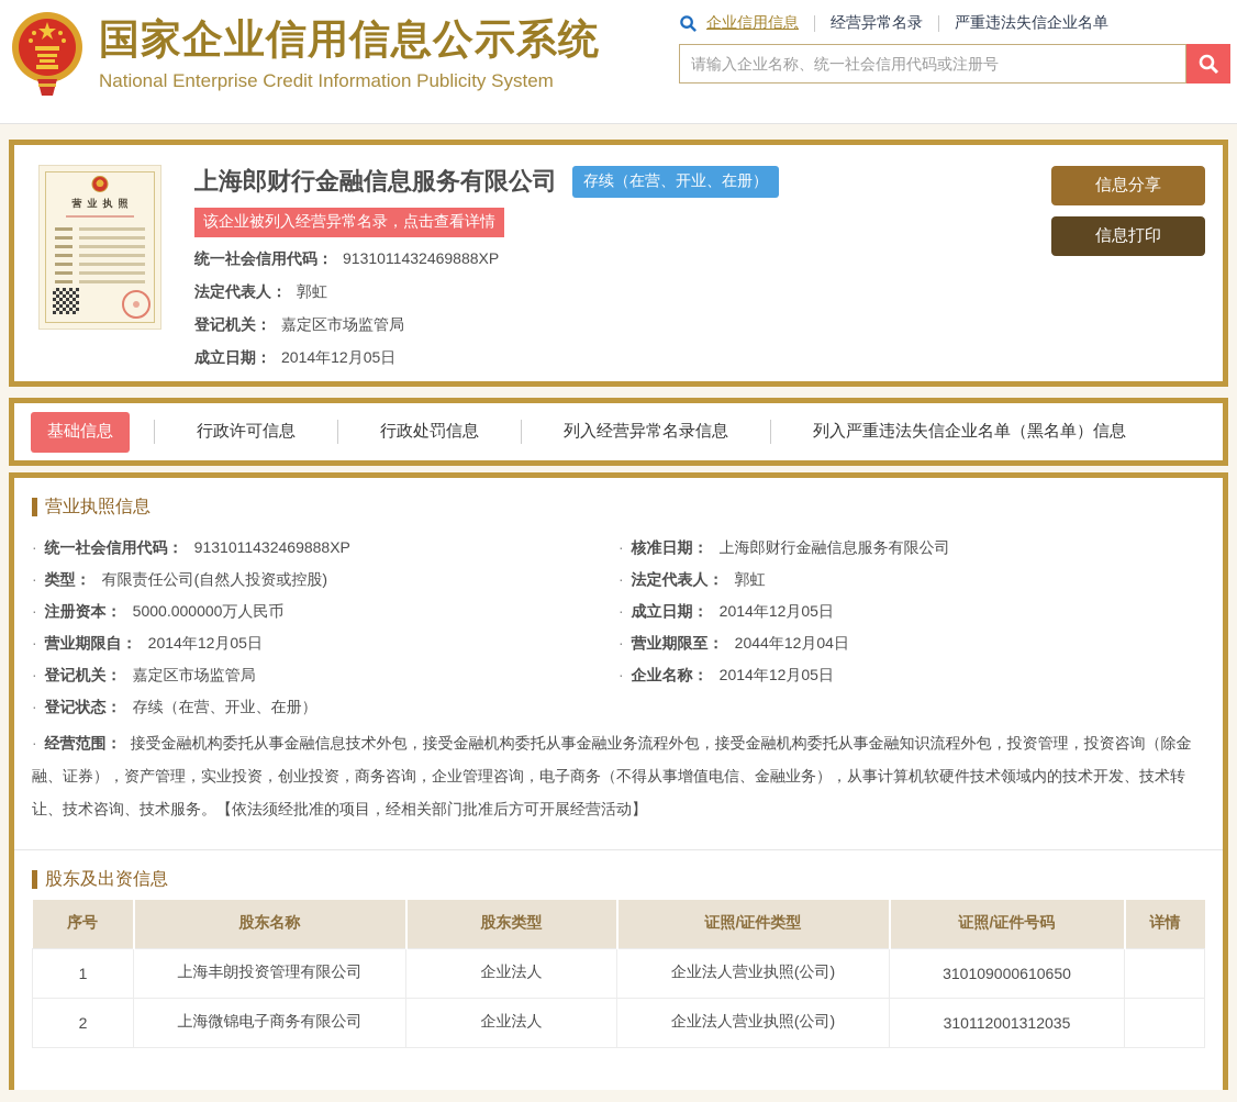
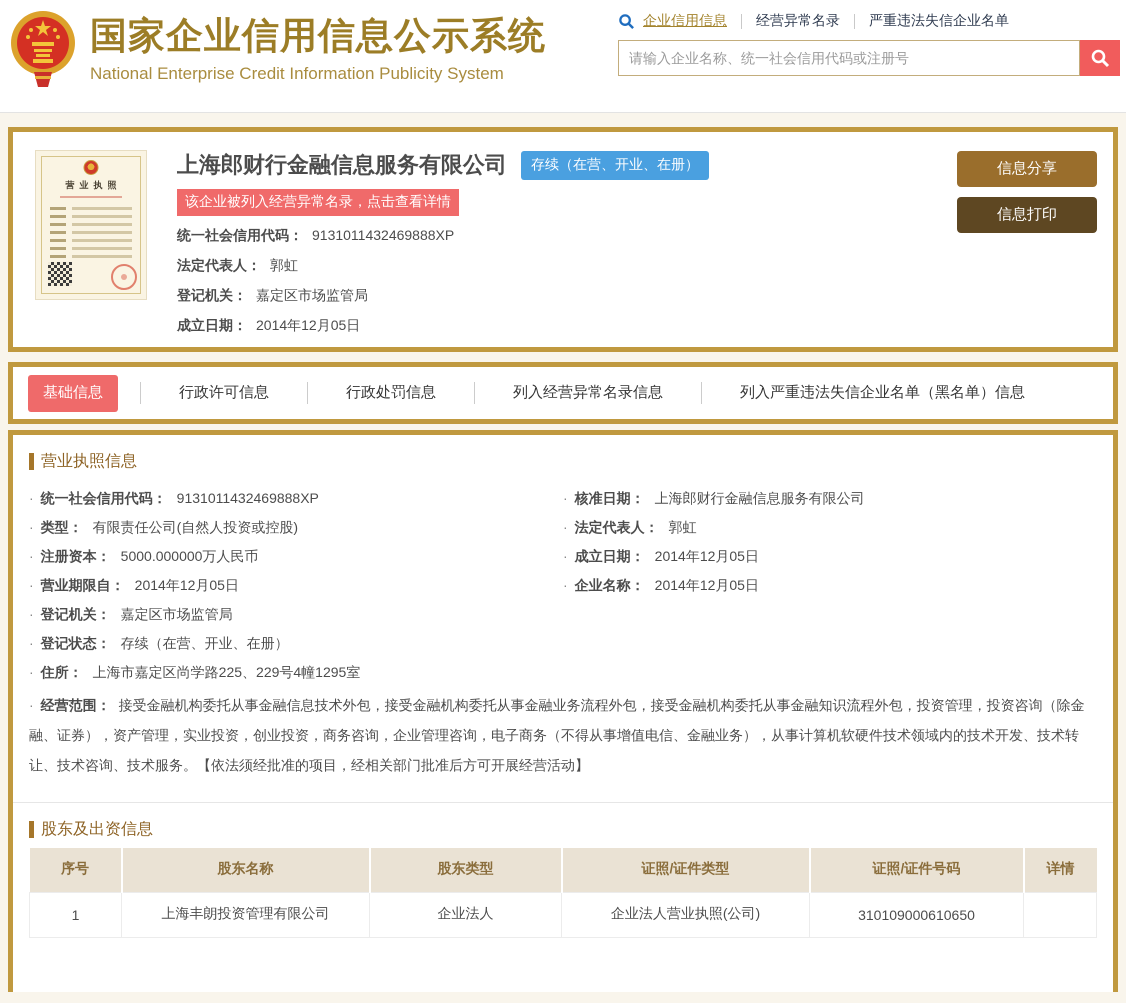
  国家企业信用信息公示系统
  National Enterprise Credit Information Publicity System
  企业信用信息
  经营异常名录
  严重违法失信企业名单
  请输入企业名称、统一社会信用代码或注册号
  营业执照
  上海郎财行金融信息服务有限公司
  存续（在营、开业、在册）
  该企业被列入经营异常名录，点击查看详情
  统一社会信用代码： 9131011432469888XP
  法定代表人： 郭虹
  登记机关： 嘉定区市场监管局
  成立日期： 2014年12月05日
  信息分享
  信息打印
  基础信息
  行政许可信息
  行政处罚信息
  列入经营异常名录信息
  列入严重违法失信企业名单（黑名单）信息
  营业执照信息
  · 统一社会信用代码： 9131011432469888XP
  · 类型： 有限责任公司(自然人投资或控股)
  · 注册资本： 5000.000000万人民币
  · 营业期限自： 2014年12月05日
  · 登记机关： 嘉定区市场监管局
  · 登记状态： 存续（在营、开业、在册）
+ · 住所： 上海市嘉定区尚学路225、229号4幢1295室
  · 核准日期： 上海郎财行金融信息服务有限公司
  · 法定代表人： 郭虹
  · 成立日期： 2014年12月05日
- · 营业期限至： 2044年12月04日
  · 企业名称： 2014年12月05日
  · 经营范围： 接受金融机构委托从事金融信息技术外包，接受金融机构委托从事金融业务流程外包，接受金融机构委托从事金融知识流程外包，投资管理，投资咨询（除金融、证券），资产管理，实业投资，创业投资，商务咨询，企业管理咨询，电子商务（不得从事增值电信、金融业务），从事计算机软硬件技术领域内的技术开发、技术转让、技术咨询、技术服务。【依法须经批准的项目，经相关部门批准后方可开展经营活动】
  股东及出资信息
  序号	股东名称	股东类型	证照/证件类型	证照/证件号码	详情
  1	上海丰朗投资管理有限公司	企业法人	企业法人营业执照(公司)	310109000610650
- 2	上海微锦电子商务有限公司	企业法人	企业法人营业执照(公司)	310112001312035
